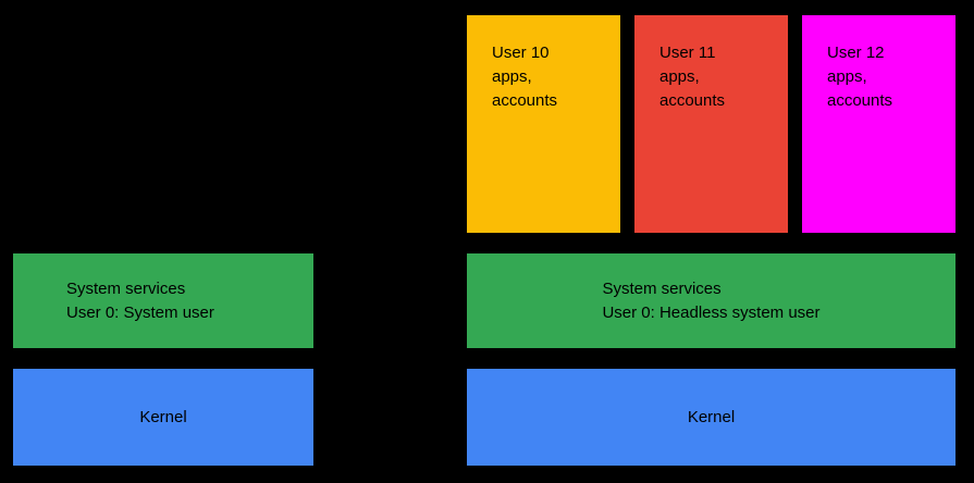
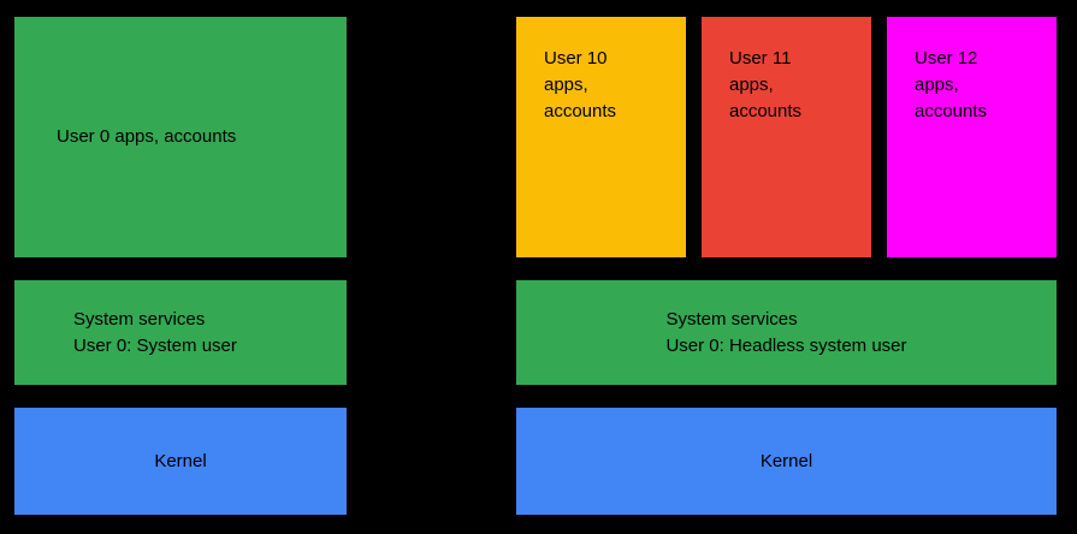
+ User 0 apps, accounts
  System services
  User 0: System user
  Kernel
  User 10
  apps,
  accounts
  User 11
  apps,
  accounts
  User 12
  apps,
  accounts
  System services
  User 0: Headless system user
  Kernel
